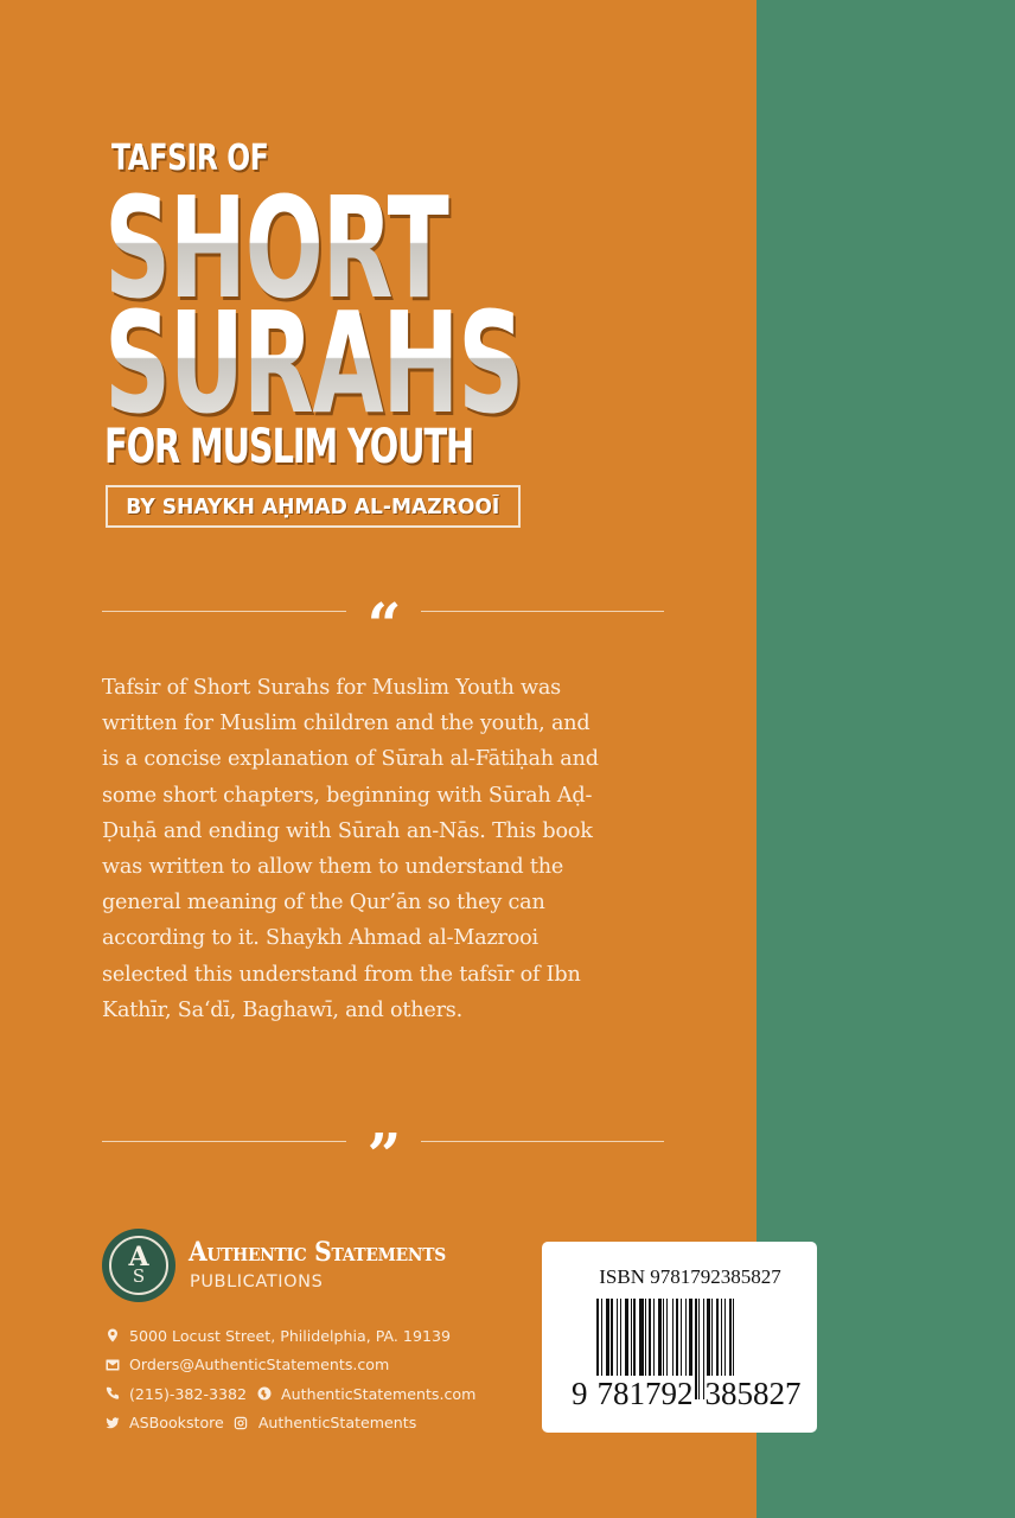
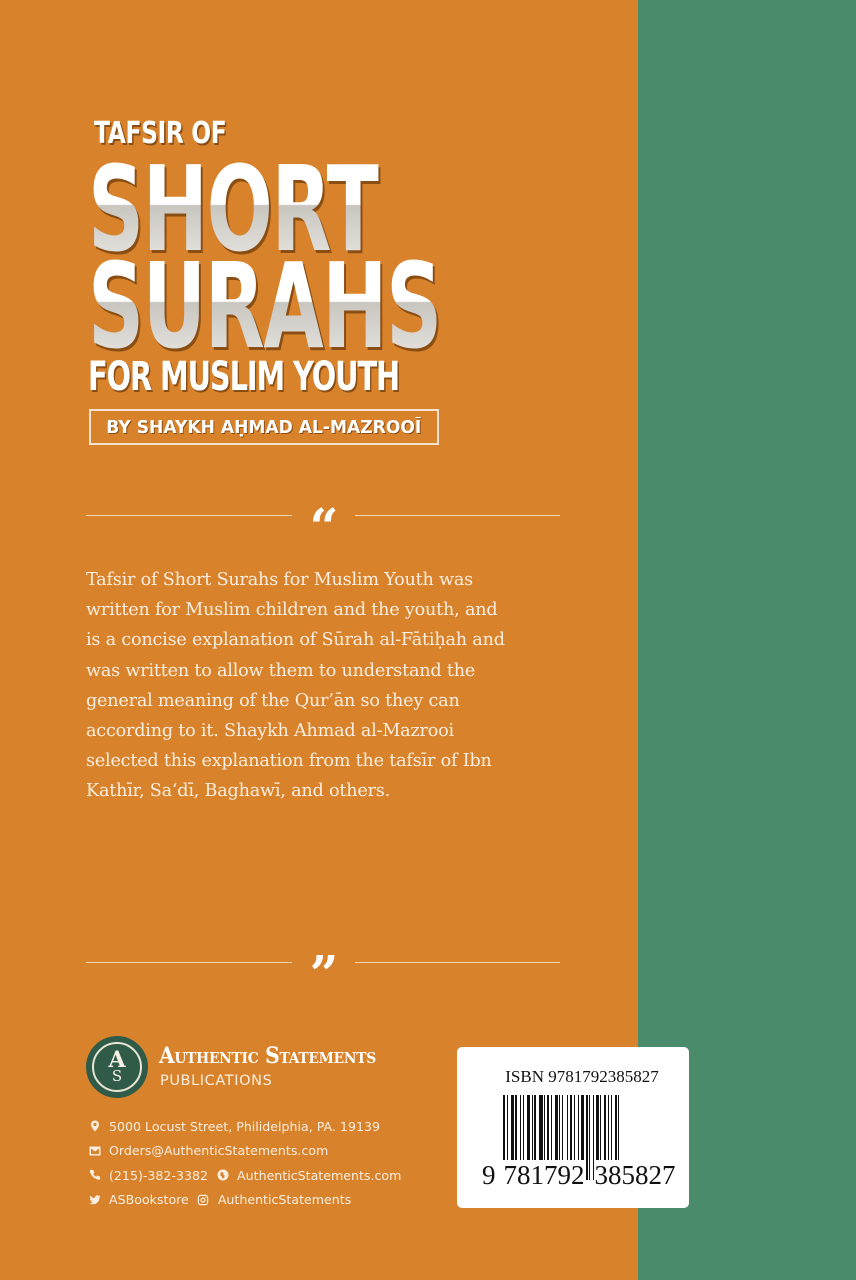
  TAFSIR OF
  SHORT
  SURAHS
  FOR MUSLIM YOUTH
  BY SHAYKH AḤMAD AL-MAZROOĪ
  “
  Tafsir of Short Surahs for Muslim Youth was
  written for Muslim children and the youth, and
  is a concise explanation of Sūrah al-Fātiḥah and
- some short chapters, beginning with Sūrah Aḍ-
- Ḍuḥā and ending with Sūrah an-Nās. This book
  was written to allow them to understand the
  general meaning of the Qur’ān so they can
  according to it. Shaykh Ahmad al-Mazrooi
- selected this understand from the tafsīr of Ibn
+ selected this explanation from the tafsīr of Ibn
  Kathīr, Sa‘dī, Baghawī, and others.
  ”
  A
  S
  Authentic Statements
  PUBLICATIONS
  5000 Locust Street, Philidelphia, PA. 19139
  Orders@AuthenticStatements.com
  (215)-382-3382
  AuthenticStatements.com
  ASBookstore
  AuthenticStatements
  ISBN 9781792385827
  9 781792 385827
